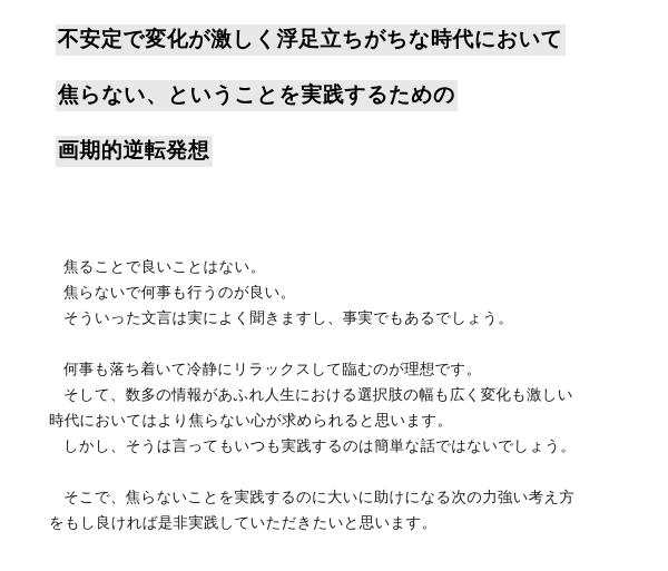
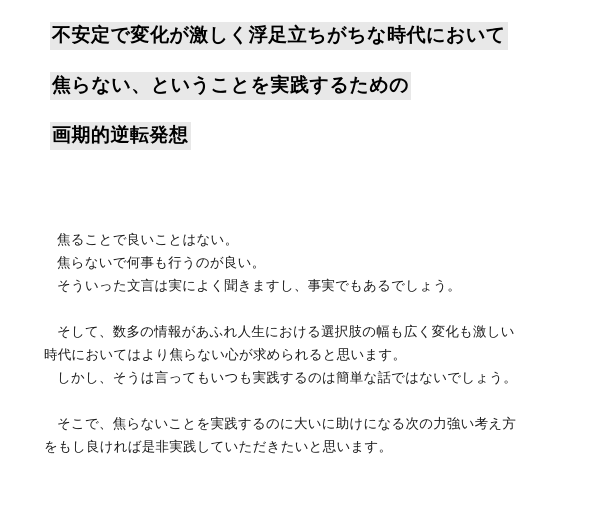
  不安定で変化が激しく浮足立ちがちな時代において
  焦らない、ということを実践するための
  画期的逆転発想
  焦ることで良いことはない。
  焦らないで何事も行うのが良い。
  そういった文言は実によく聞きますし、事実でもあるでしょう。
- 何事も落ち着いて冷静にリラックスして臨むのが理想です。
  そして、数多の情報があふれ人生における選択肢の幅も広く変化も激しい
  時代においてはより焦らない心が求められると思います。
  しかし、そうは言ってもいつも実践するのは簡単な話ではないでしょう。
  そこで、焦らないことを実践するのに大いに助けになる次の力強い考え方
  をもし良ければ是非実践していただきたいと思います。
